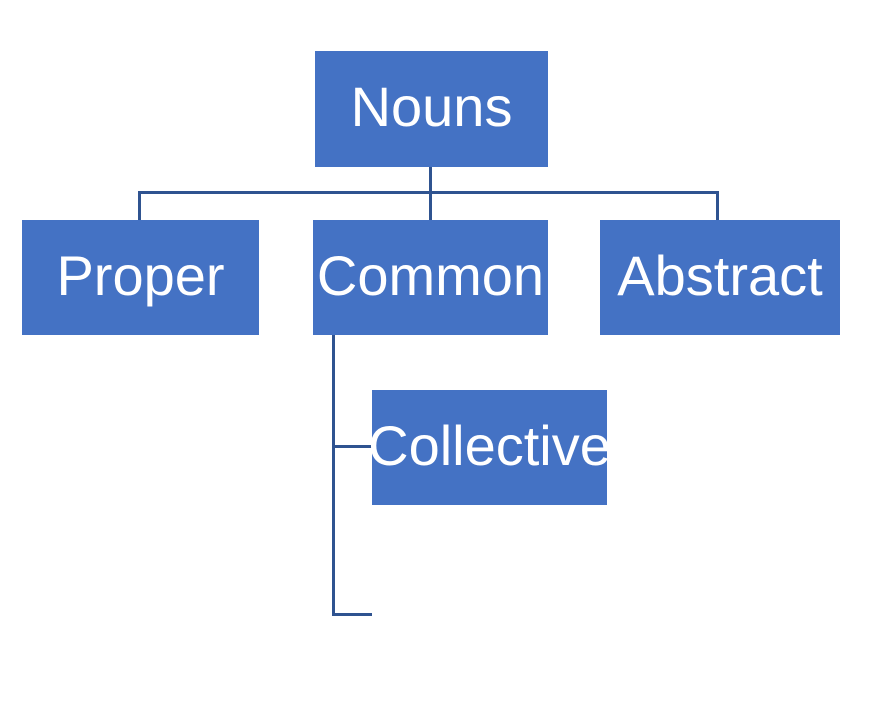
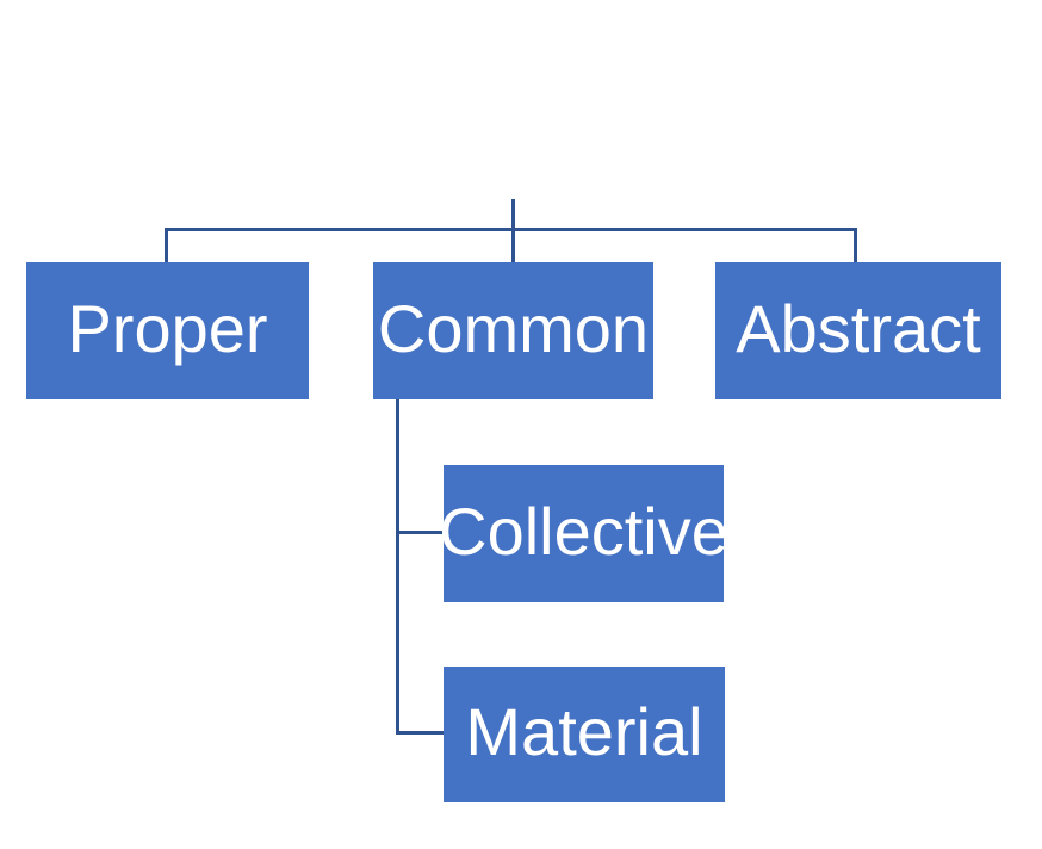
- Nouns
  Proper
  Common
  Abstract
  Collective
+ Material
